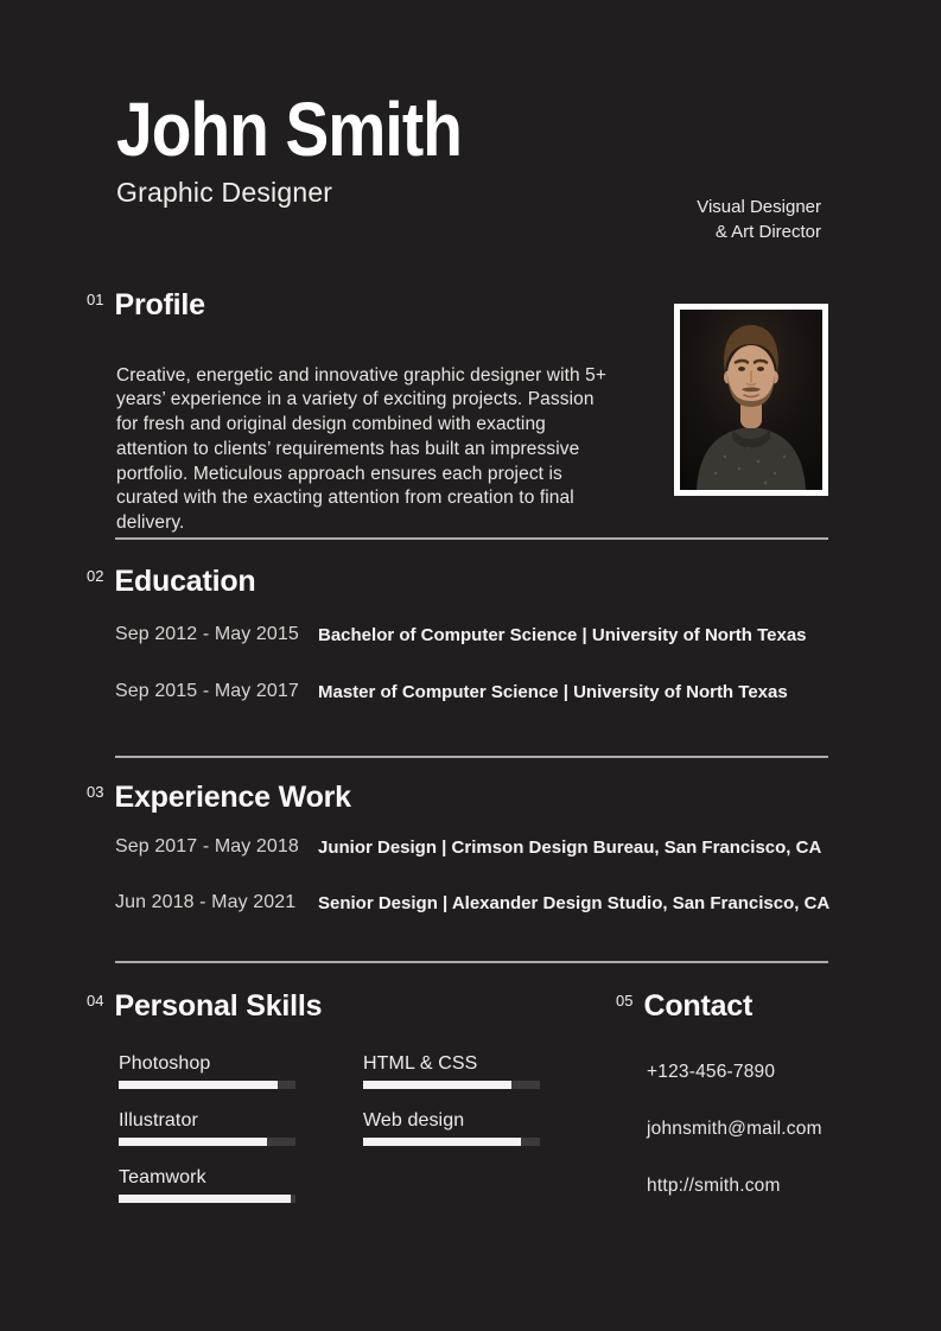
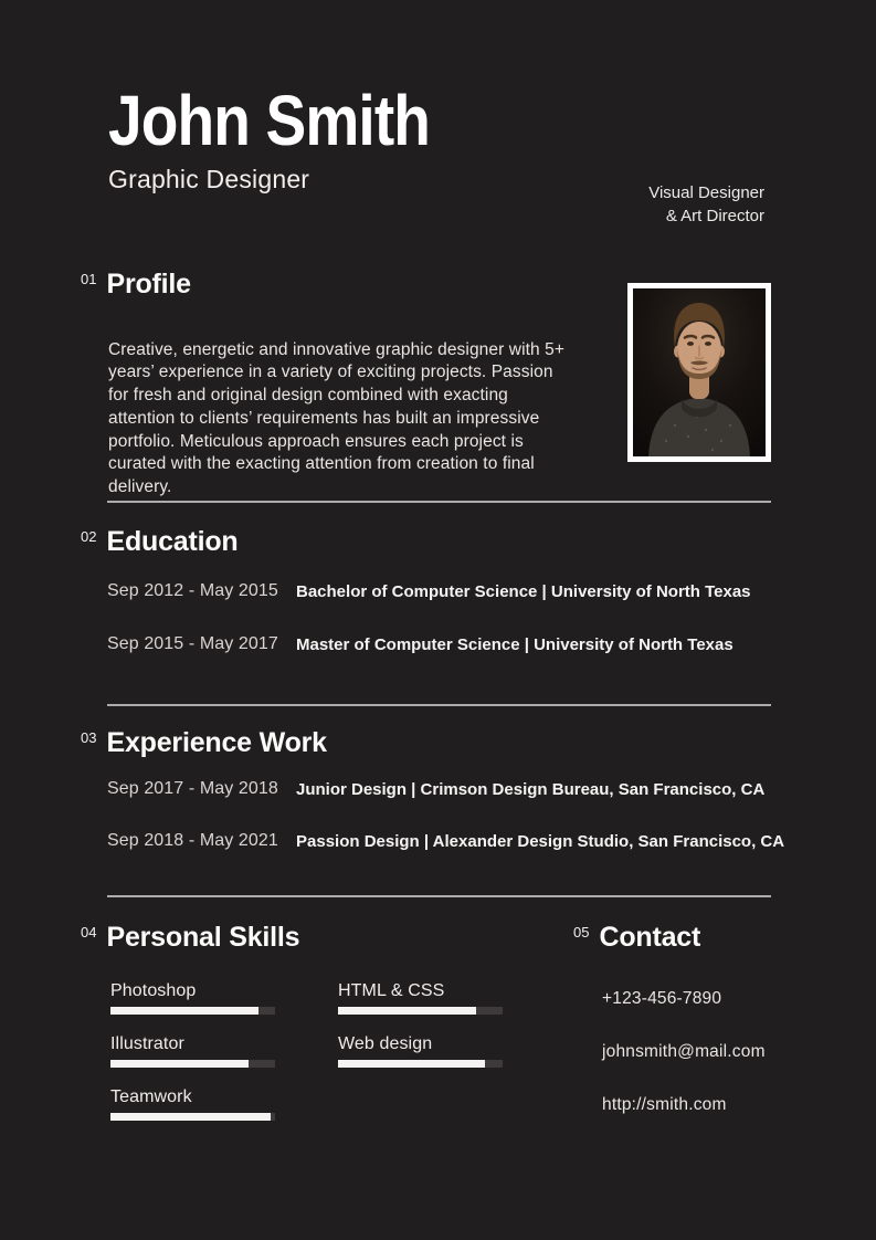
  John Smith
  Graphic Designer
  Visual Designer
  & Art Director
  01
  Profile
  Creative, energetic and innovative graphic designer with 5+ years’ experience in a variety of exciting projects. Passion for fresh and original design combined with exacting attention to clients’ requirements has built an impressive portfolio. Meticulous approach ensures each project is curated with the exacting attention from creation to final delivery.
  02
  Education
  Sep 2012 - May 2015
  Bachelor of Computer Science | University of North Texas
  Sep 2015 - May 2017
  Master of Computer Science | University of North Texas
  03
  Experience Work
  Sep 2017 - May 2018
  Junior Design | Crimson Design Bureau, San Francisco, CA
- Jun 2018 - May 2021
+ Sep 2018 - May 2021
- Senior Design | Alexander Design Studio, San Francisco, CA
+ Passion Design | Alexander Design Studio, San Francisco, CA
  04
  Personal Skills
  Photoshop
  HTML & CSS
  Illustrator
  Web design
  Teamwork
  05
  Contact
  +123-456-7890
  johnsmith@mail.com
  http://smith.com
